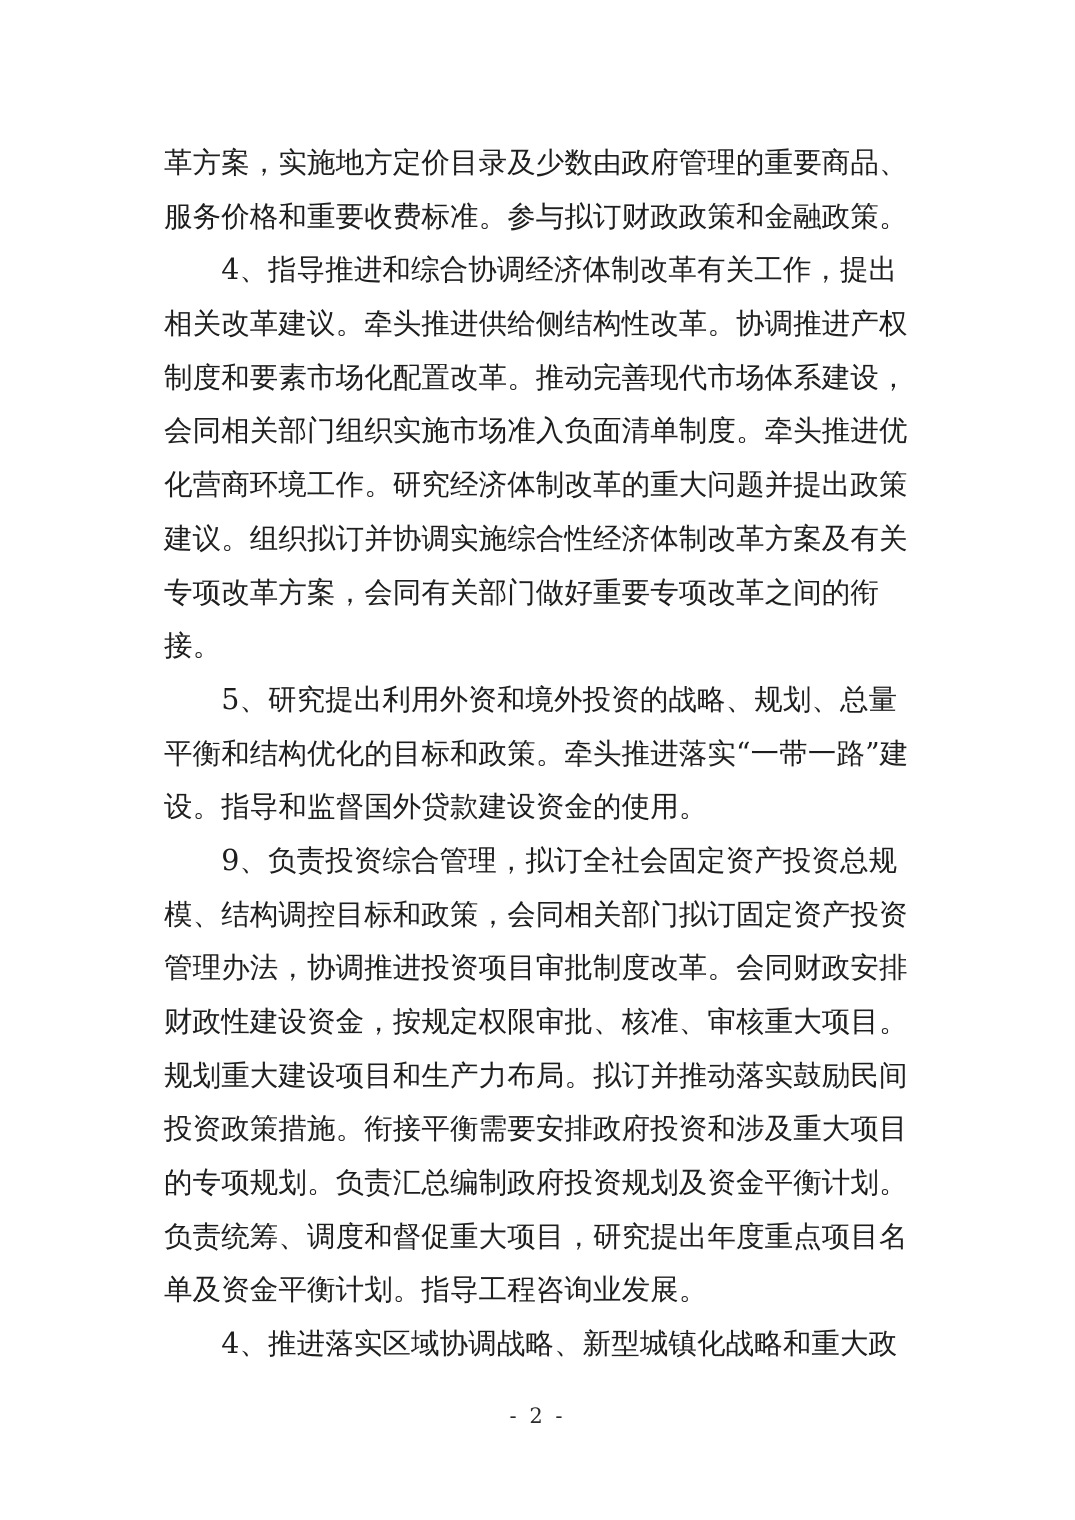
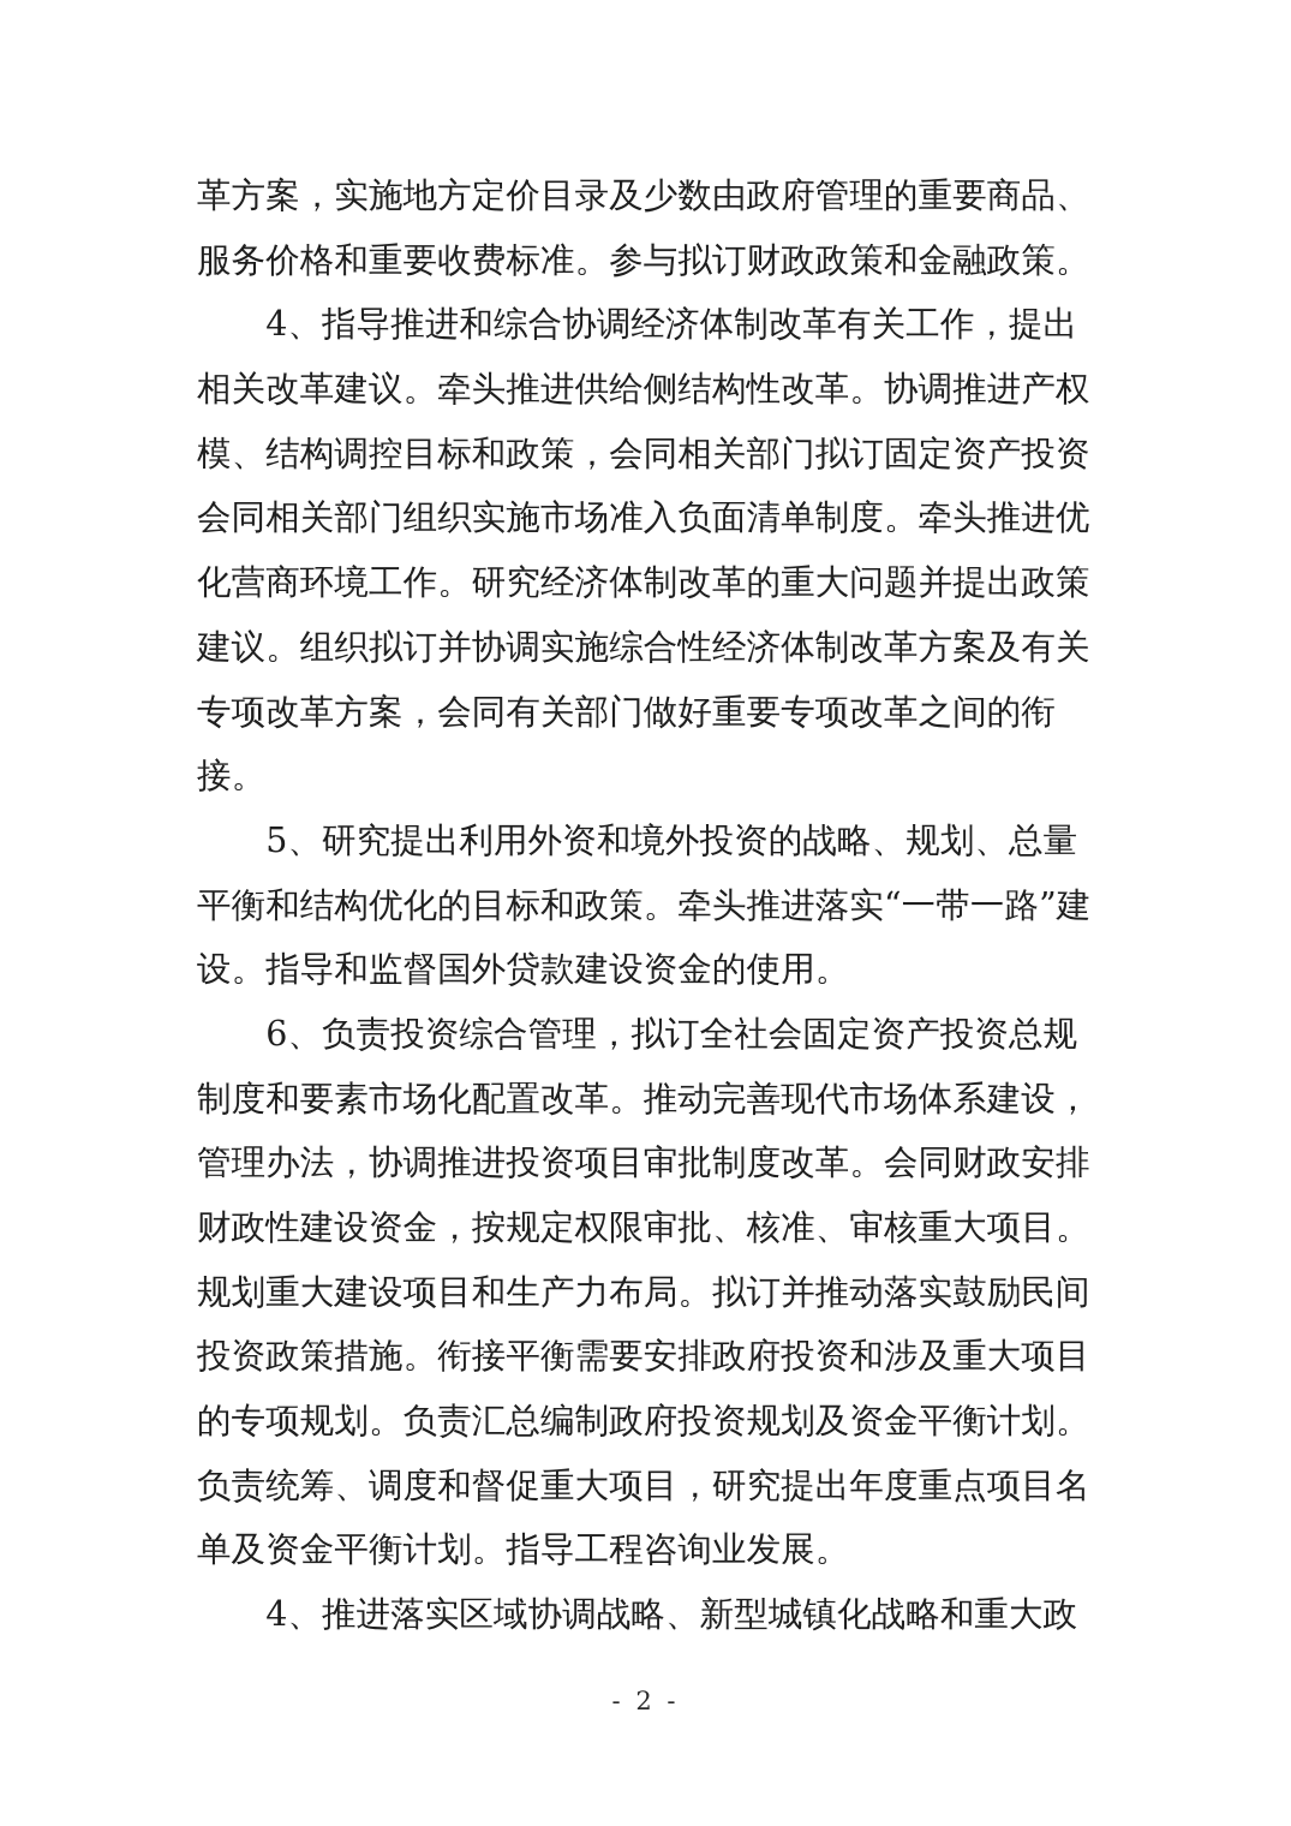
  革方案，实施地方定价目录及少数由政府管理的重要商品、
  服务价格和重要收费标准。参与拟订财政政策和金融政策。
  4、指导推进和综合协调经济体制改革有关工作，提出
  相关改革建议。牵头推进供给侧结构性改革。协调推进产权
- 制度和要素市场化配置改革。推动完善现代市场体系建设，
+ 模、结构调控目标和政策，会同相关部门拟订固定资产投资
  会同相关部门组织实施市场准入负面清单制度。牵头推进优
  化营商环境工作。研究经济体制改革的重大问题并提出政策
  建议。组织拟订并协调实施综合性经济体制改革方案及有关
  专项改革方案，会同有关部门做好重要专项改革之间的衔
  接。
  5、研究提出利用外资和境外投资的战略、规划、总量
  平衡和结构优化的目标和政策。牵头推进落实“一带一路”建
  设。指导和监督国外贷款建设资金的使用。
- 9、负责投资综合管理，拟订全社会固定资产投资总规
+ 6、负责投资综合管理，拟订全社会固定资产投资总规
- 模、结构调控目标和政策，会同相关部门拟订固定资产投资
+ 制度和要素市场化配置改革。推动完善现代市场体系建设，
  管理办法，协调推进投资项目审批制度改革。会同财政安排
  财政性建设资金，按规定权限审批、核准、审核重大项目。
  规划重大建设项目和生产力布局。拟订并推动落实鼓励民间
  投资政策措施。衔接平衡需要安排政府投资和涉及重大项目
  的专项规划。负责汇总编制政府投资规划及资金平衡计划。
  负责统筹、调度和督促重大项目，研究提出年度重点项目名
  单及资金平衡计划。指导工程咨询业发展。
  4、推进落实区域协调战略、新型城镇化战略和重大政
  - 2 -
